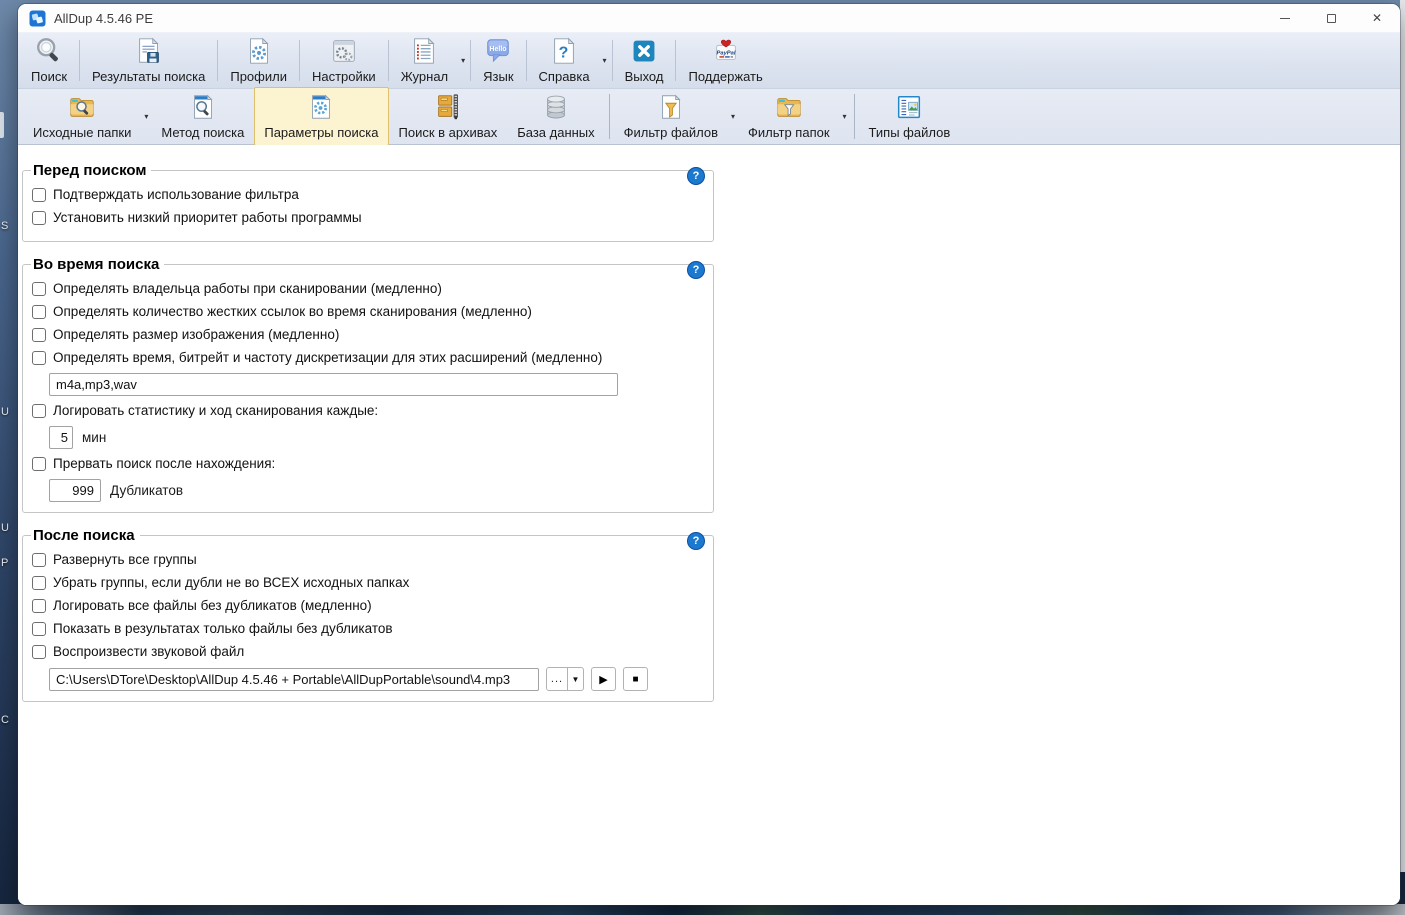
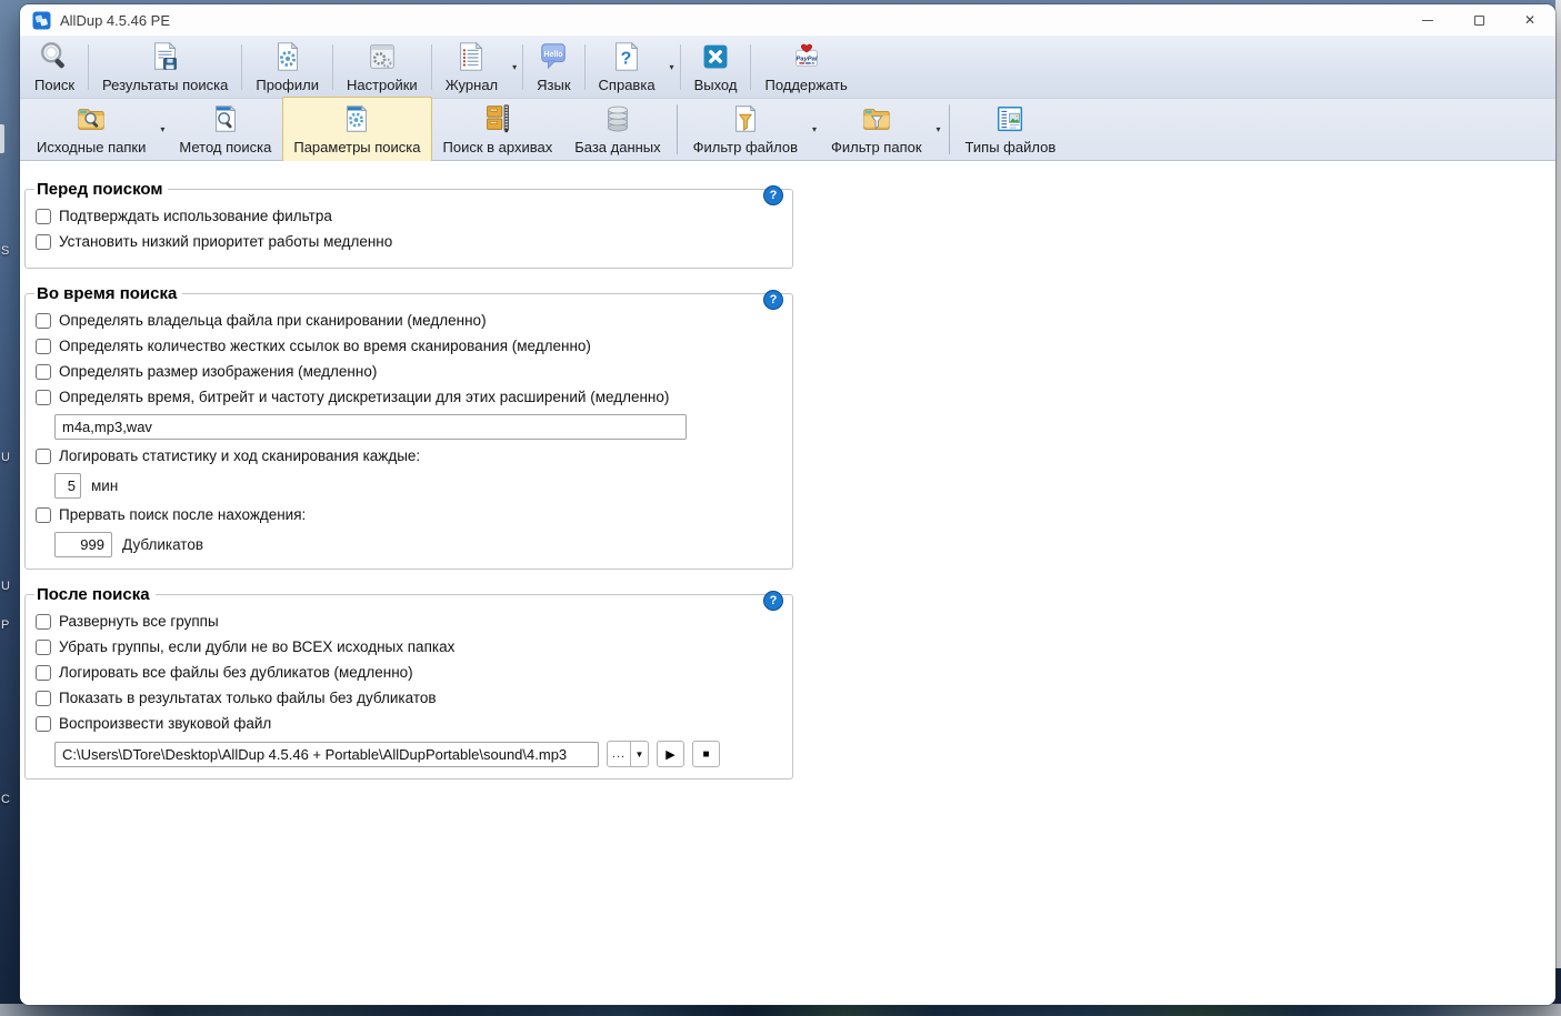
  S
  U
  U
  P
  C
  AllDup 4.5.46 PE
  ✕
  Поиск
  Результаты поиска
  Профили
  Настройки
  Журнал
  ▾
  Язык
  ?
  Справка
  ▾
  Выход
  Поддержать
  Исходные папки
  ▾
  Метод поиска
  Параметры поиска
  Поиск в архивах
  База данных
  Фильтр файлов
  ▾
  Фильтр папок
  ▾
  Типы файлов
  Перед поиском
  ?
  Подтверждать использование фильтра
- Установить низкий приоритет работы программы
+ Установить низкий приоритет работы медленно
  Во время поиска
  ?
- Определять владельца работы при сканировании (медленно)
+ Определять владельца файла при сканировании (медленно)
  Определять количество жестких ссылок во время сканирования (медленно)
  Определять размер изображения (медленно)
  Определять время, битрейт и частоту дискретизации для этих расширений (медленно)
  m4a,mp3,wav
  Логировать статистику и ход сканирования каждые:
  5
  мин
  Прервать поиск после нахождения:
  999
  Дубликатов
  После поиска
  ?
  Развернуть все группы
  Убрать группы, если дубли не во ВСЕХ исходных папках
  Логировать все файлы без дубликатов (медленно)
  Показать в результатах только файлы без дубликатов
  Воспроизвести звуковой файл
  C:\Users\DTore\Desktop\AllDup 4.5.46 + Portable\AllDupPortable\sound\4.mp3
  ...
  ▼
  ▶
  ■
